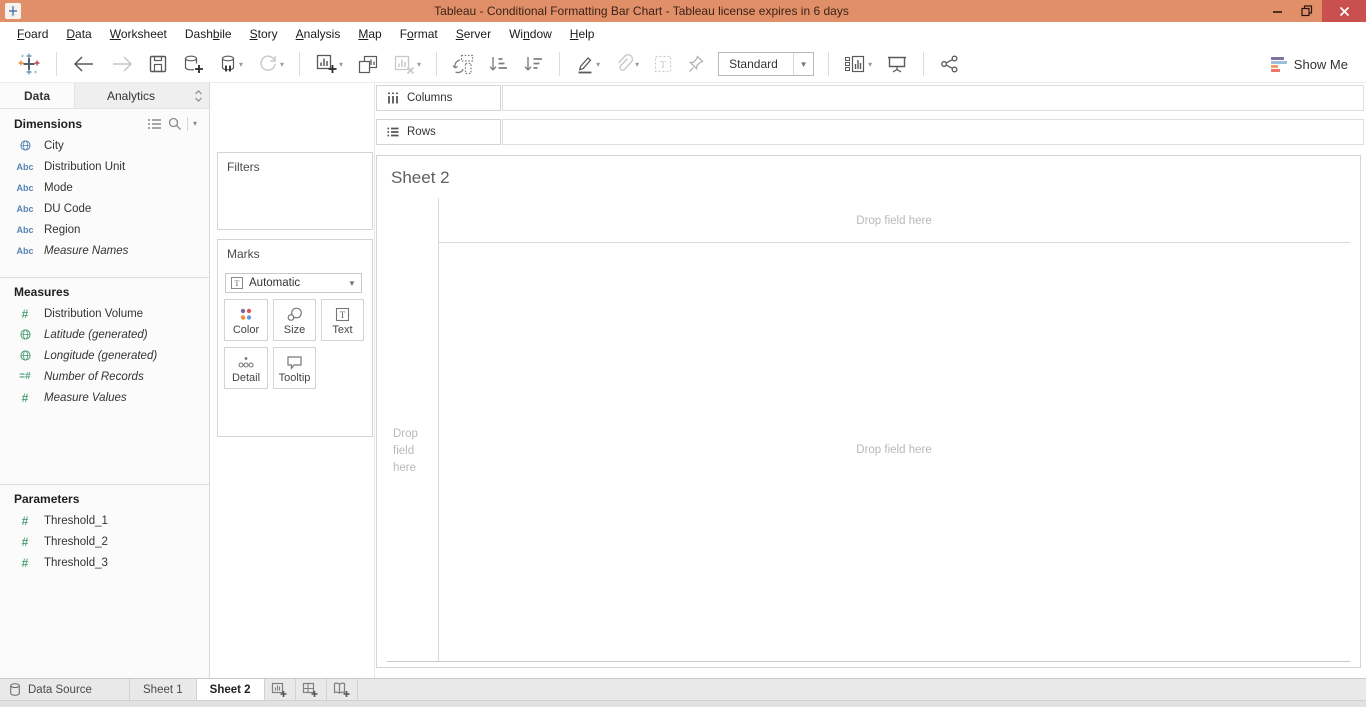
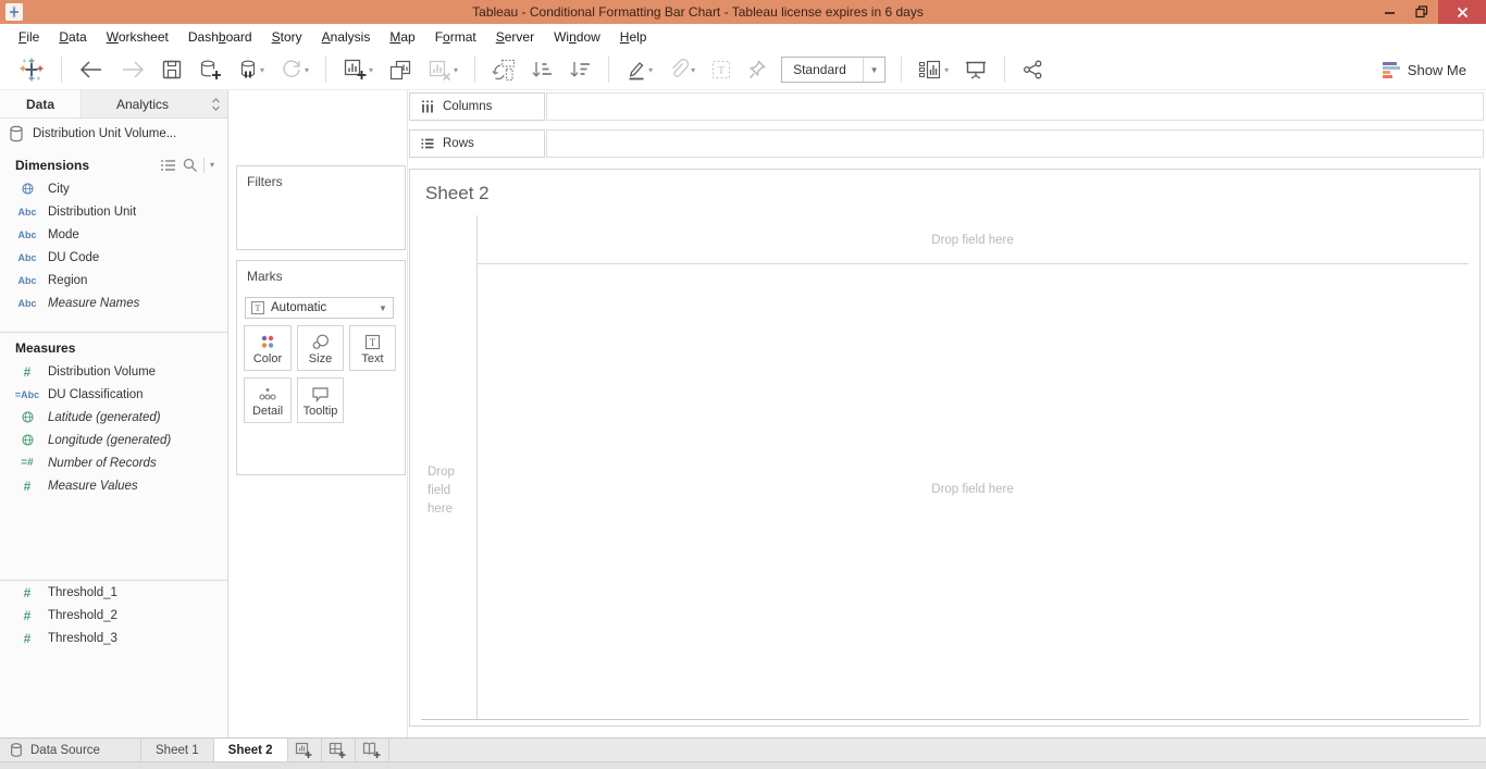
  Tableau - Conditional Formatting Bar Chart - Tableau license expires in 6 days
- Foard
+ File
  Data
  Worksheet
- Dashbile
+ Dashboard
  Story
  Analysis
  Map
  Format
  Server
  Window
  Help
  ▾
  ▾
  ▾
  ▾
  ▾
  ▾
  T
  Standard
  ▼
  ▾
  Show Me
  Data
  Analytics
+ Distribution Unit Volume...
  Dimensions
  ▾
  City
  Abc
  Distribution Unit
  Abc
  Mode
  Abc
  DU Code
  Abc
  Region
  Abc
  Measure Names
  Measures
  #
  Distribution Volume
+ =Abc
+ DU Classification
  Latitude (generated)
  Longitude (generated)
  =#
  Number of Records
  #
  Measure Values
- Parameters
  #
  Threshold_1
  #
  Threshold_2
  #
  Threshold_3
  Filters
  Marks
  T
  Automatic
  ▼
  Color
  Size
  T
  Text
  Detail
  Tooltip
  Columns
  Rows
  Sheet 2
  Drop field here
  Drop
  field
  here
  Drop field here
  Data Source
  Sheet 1
  Sheet 2
